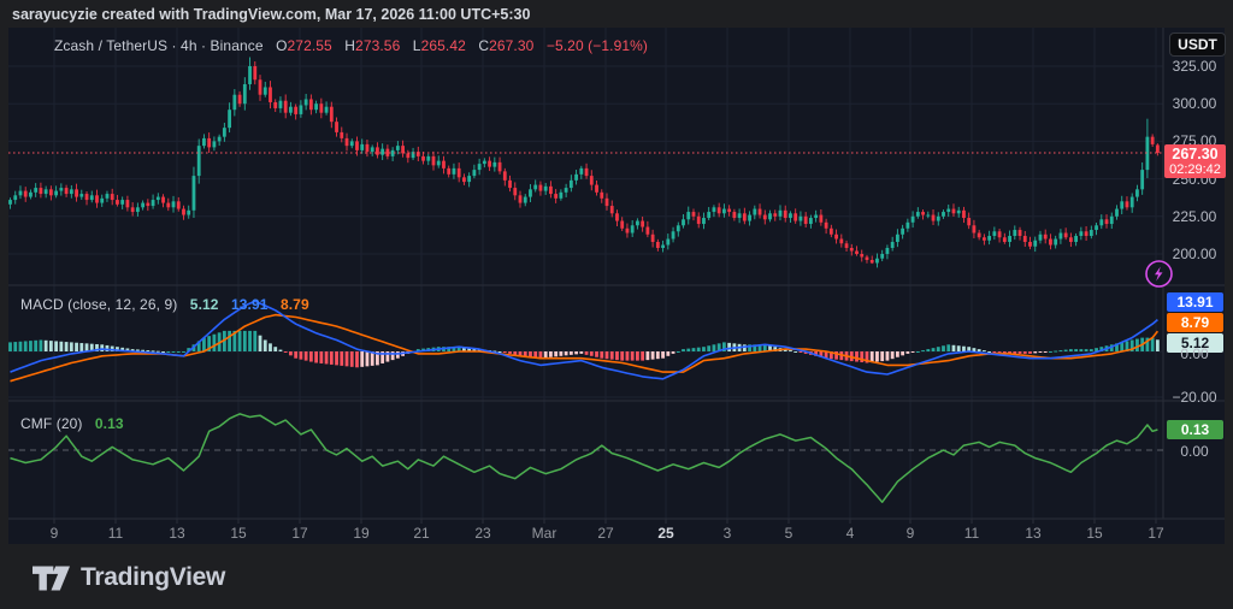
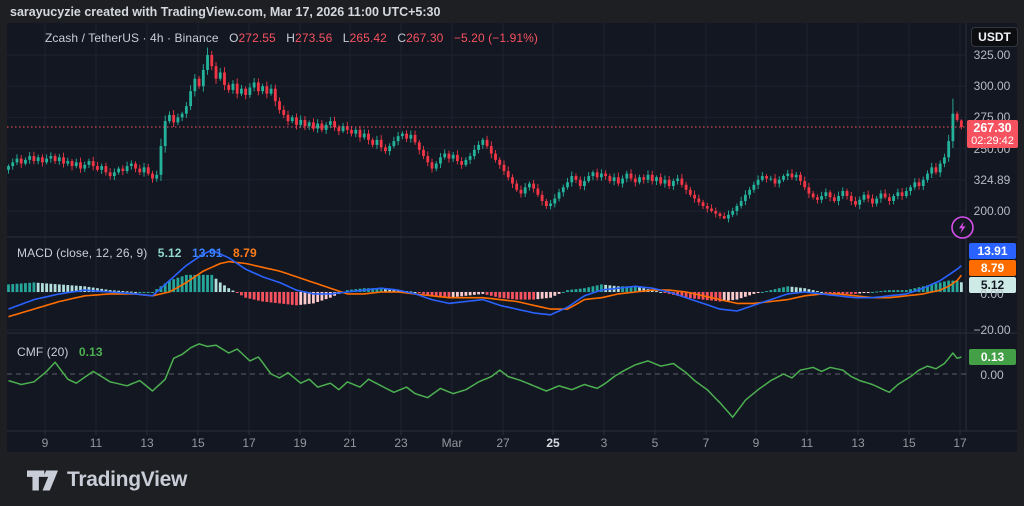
  sarayucyzie created with TradingView.com, Mar 17, 2026 11:00 UTC+5:30
  Zcash / TetherUS · 4h · Binance O272.55 H273.56 L265.42 C267.30 −5.20 (−1.91%)
  USDT
  325.00
  300.00
  275.00
  250.00
- 225.00
+ 324.89
  200.00
  267.30
  02:29:42
  MACD (close, 12, 26, 9) 5.12 13.91 8.79
  13.91
  8.79
  5.12
  0.00
  −20.00
  CMF (20) 0.13
  0.13
  0.00
  9
  11
  13
  15
  17
  19
  21
  23
  Mar
  27
  25
  3
  5
- 4
+ 7
  9
  11
  13
  15
  17
  TradingView
